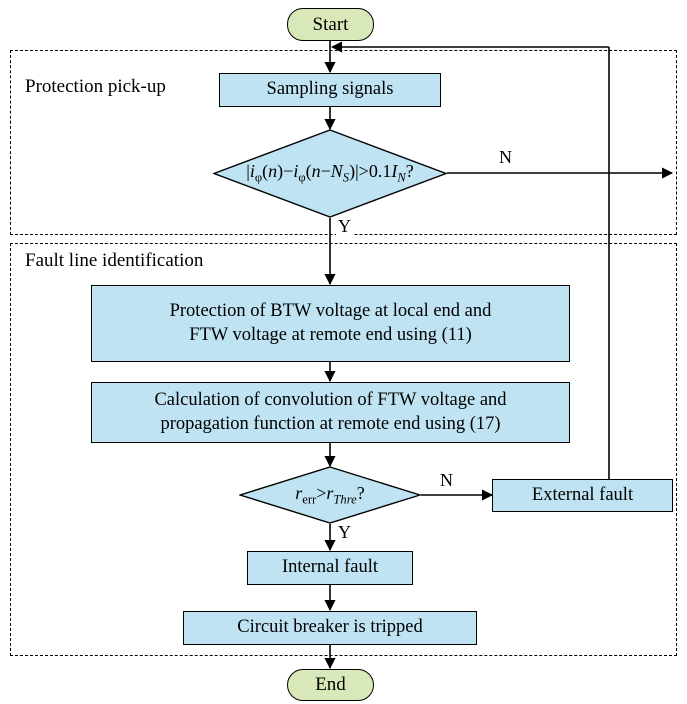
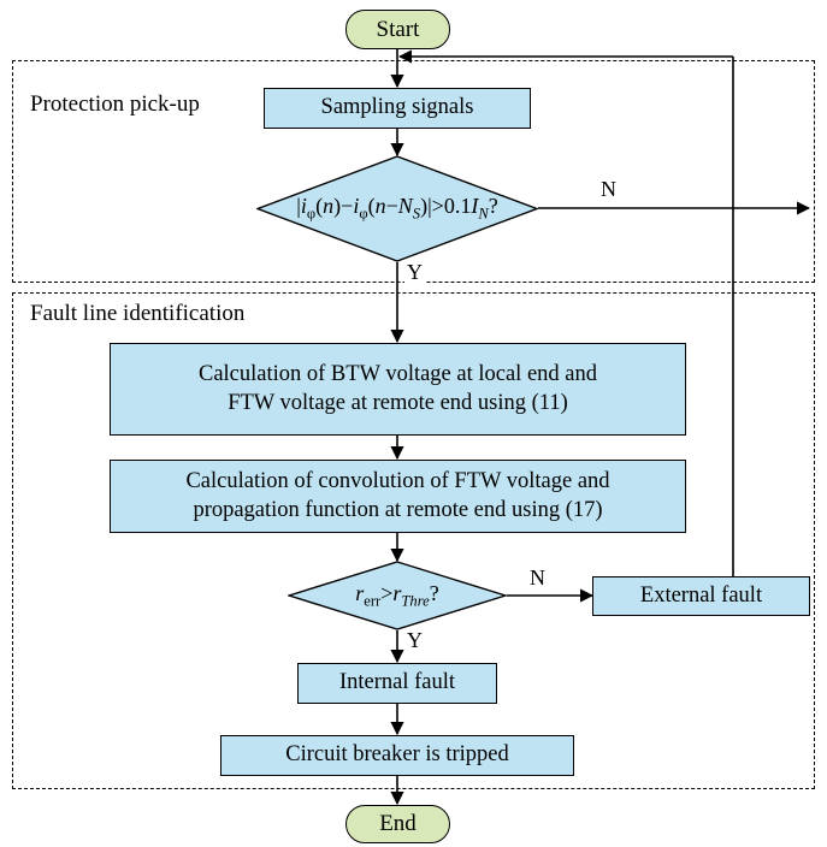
  Protection pick-up
  Fault line identification
  Start
  Sampling signals
  |iφ(n)−iφ(n−NS)|>0.1IN?
  N
  Y
- Protection of BTW voltage at local end and
+ Calculation of BTW voltage at local end and
  FTW voltage at remote end using (11)
  Calculation of convolution of FTW voltage and
  propagation function at remote end using (17)
  rerr>rThre?
  N
  Y
  External fault
  Internal fault
  Circuit breaker is tripped
  End
